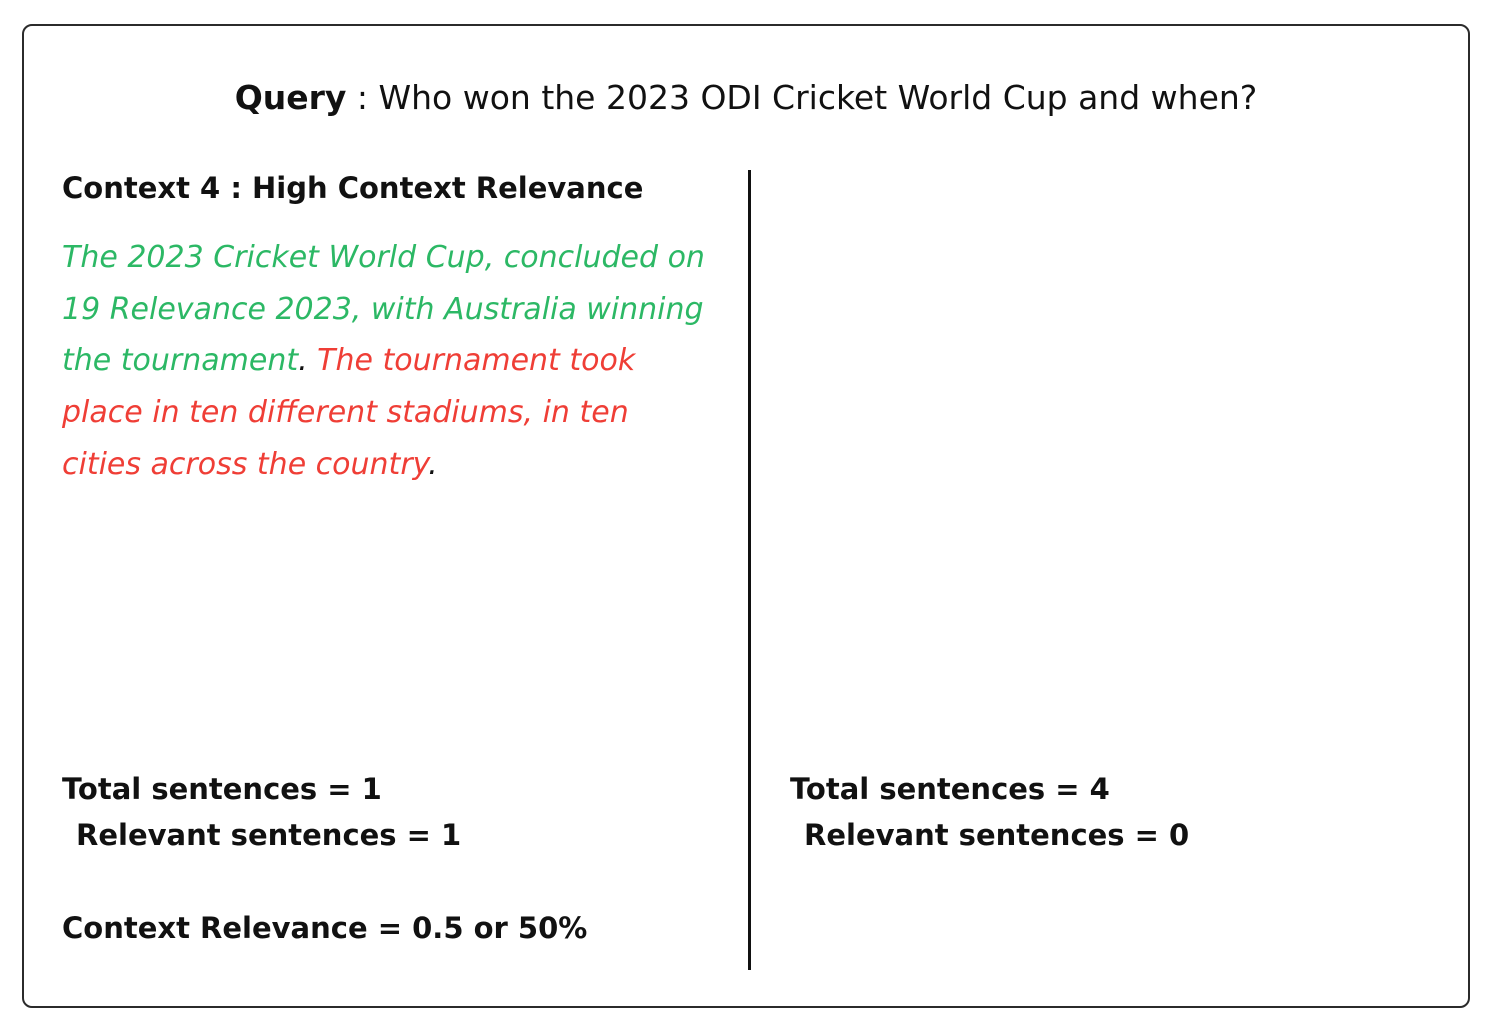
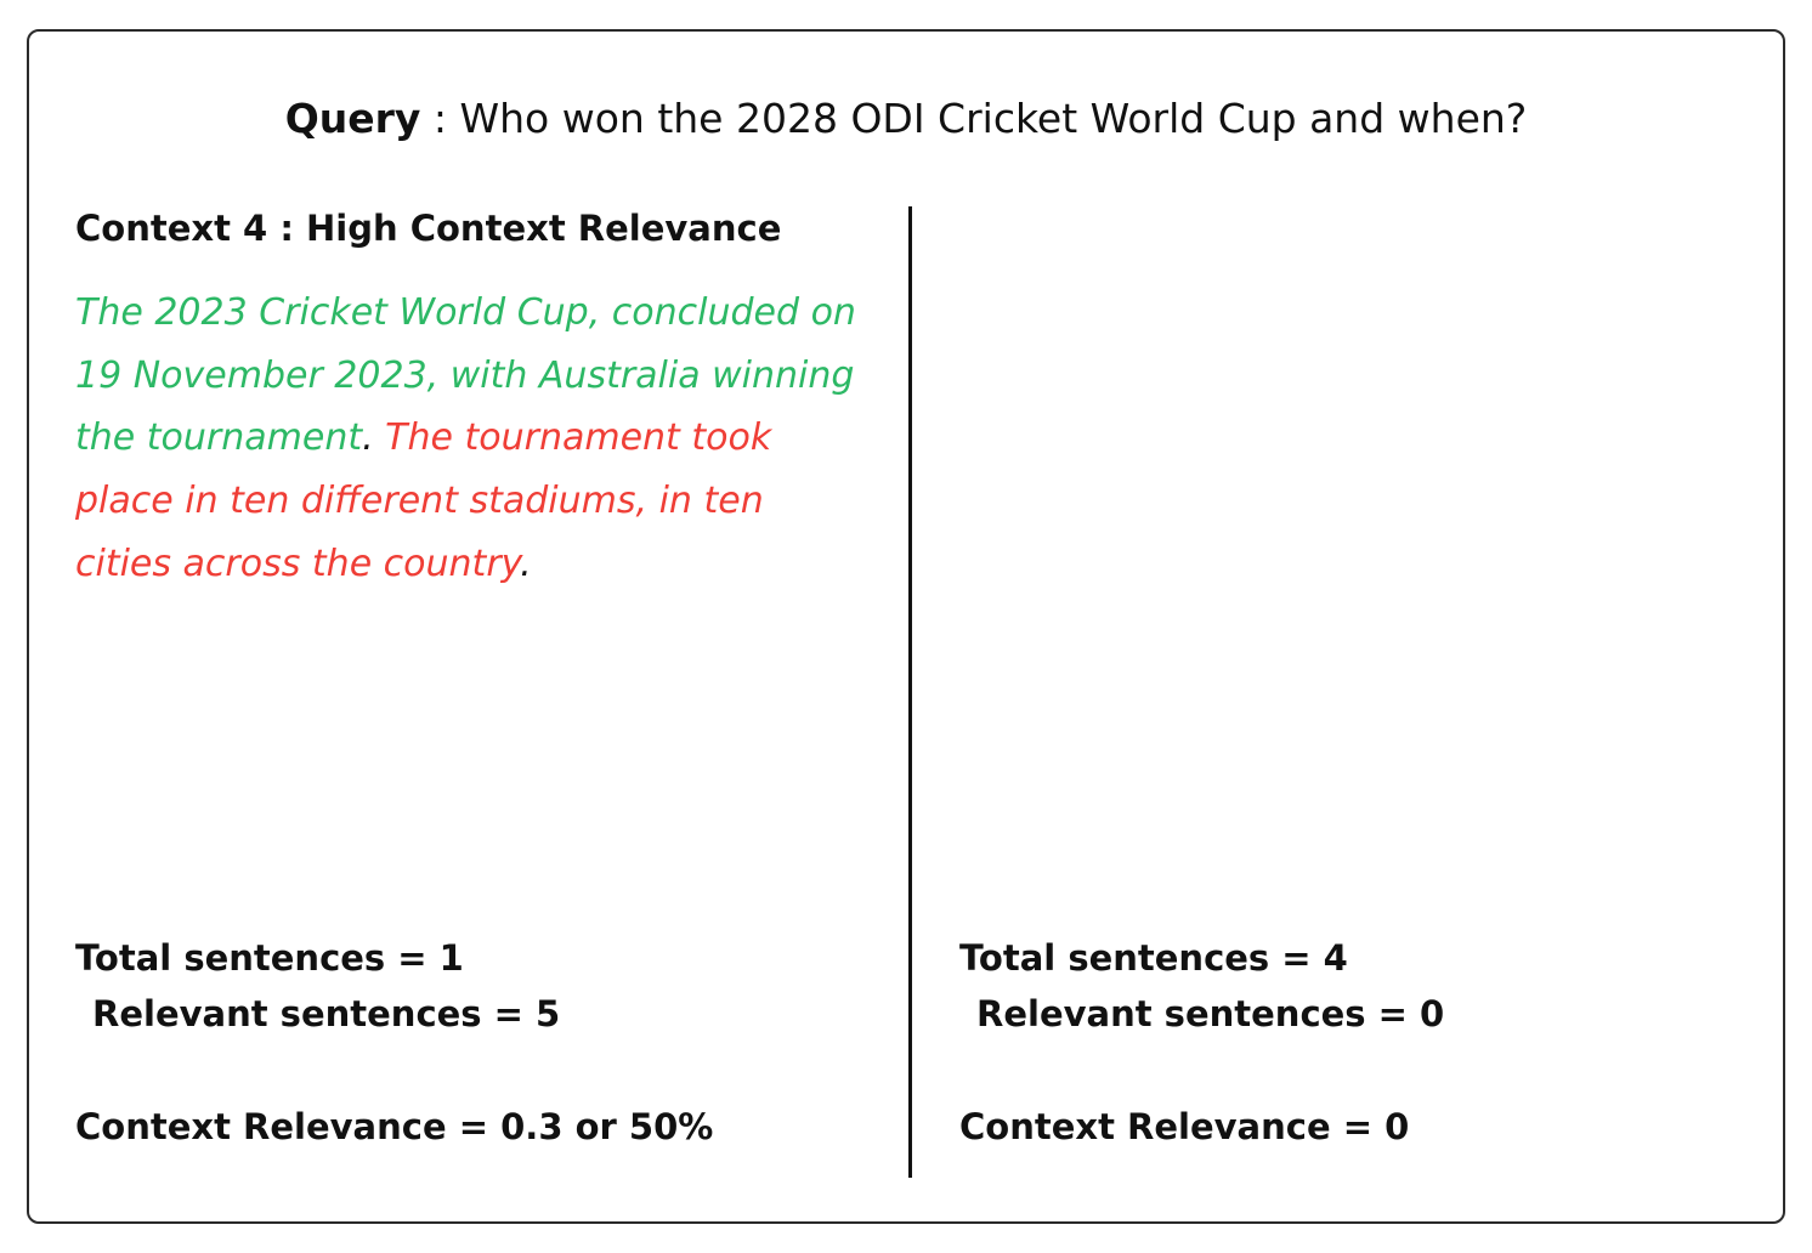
- Query : Who won the 2023 ODI Cricket World Cup and when?
+ Query : Who won the 2028 ODI Cricket World Cup and when?
  Context 4 : High Context Relevance
- The 2023 Cricket World Cup, concluded on 19 Relevance 2023, with Australia winning the tournament. The tournament took place in ten different stadiums, in ten cities across the country.
+ The 2023 Cricket World Cup, concluded on 19 November 2023, with Australia winning the tournament. The tournament took place in ten different stadiums, in ten cities across the country.
  Total sentences = 1
- Relevant sentences = 1
+ Relevant sentences = 5
  Total sentences = 4
  Relevant sentences = 0
- Context Relevance = 0.5 or 50%
+ Context Relevance = 0.3 or 50%
+ Context Relevance = 0
